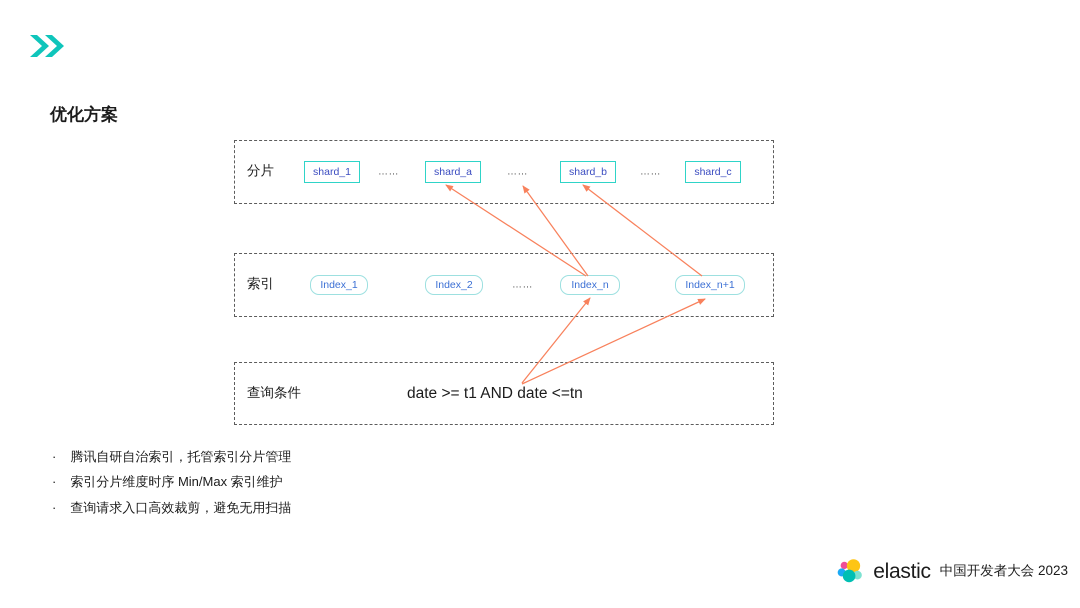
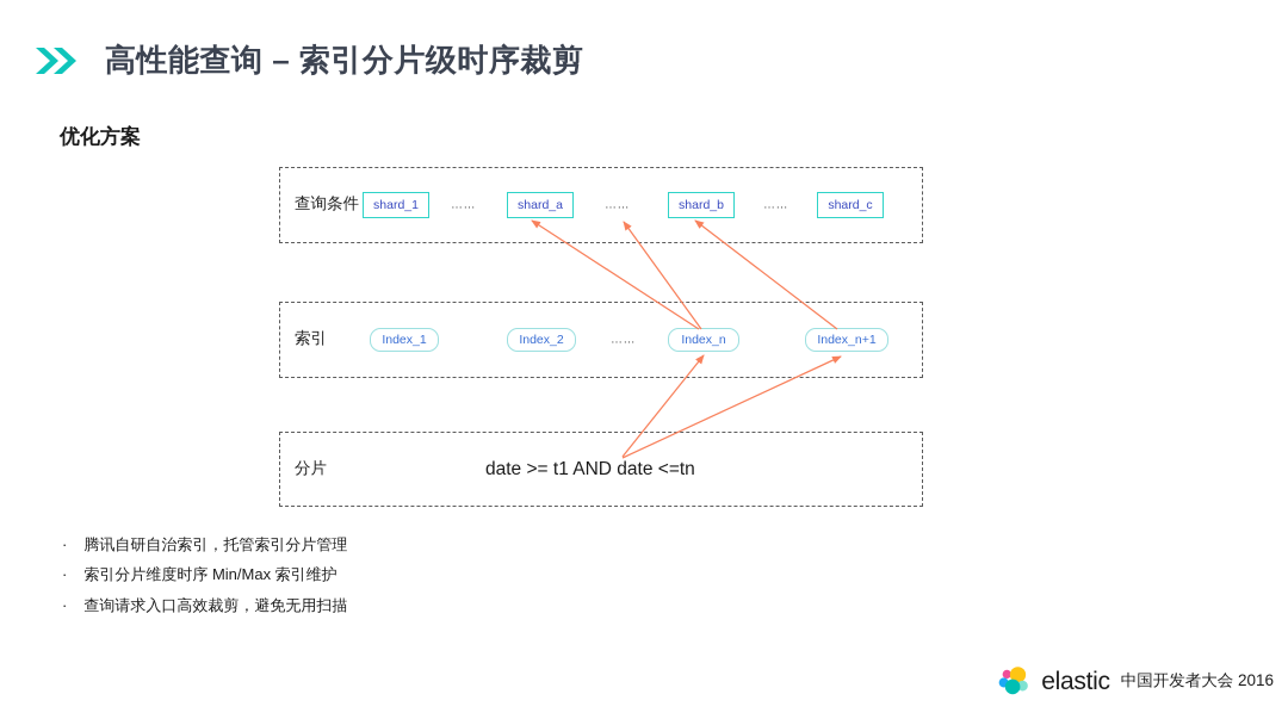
+ 高性能查询 – 索引分片级时序裁剪
  优化方案
- 分片
+ 查询条件
  shard_1
  ……
  shard_a
  ……
  shard_b
  ……
  shard_c
  索引
  Index_1
  Index_2
  ……
  Index_n
  Index_n+1
- 查询条件
+ 分片
  date >= t1 AND date <=tn
  ·
  腾讯自研自治索引，托管索引分片管理
  ·
  索引分片维度时序 Min/Max 索引维护
  ·
  查询请求入口高效裁剪，避免无用扫描
  elastic
- 中国开发者大会 2023
+ 中国开发者大会 2016
